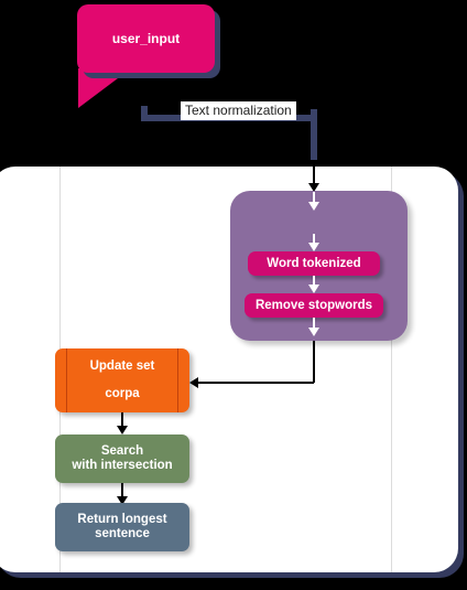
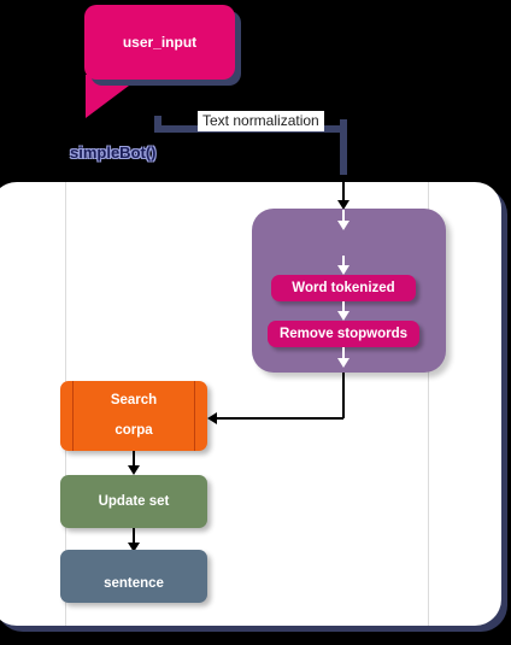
+ simpleBot()
  user_input
  Text normalization
  Word tokenized
  Remove stopwords
- Update set
+ Search
  corpa
- Search
+ Update set
- with intersection
- Return longest
  sentence
